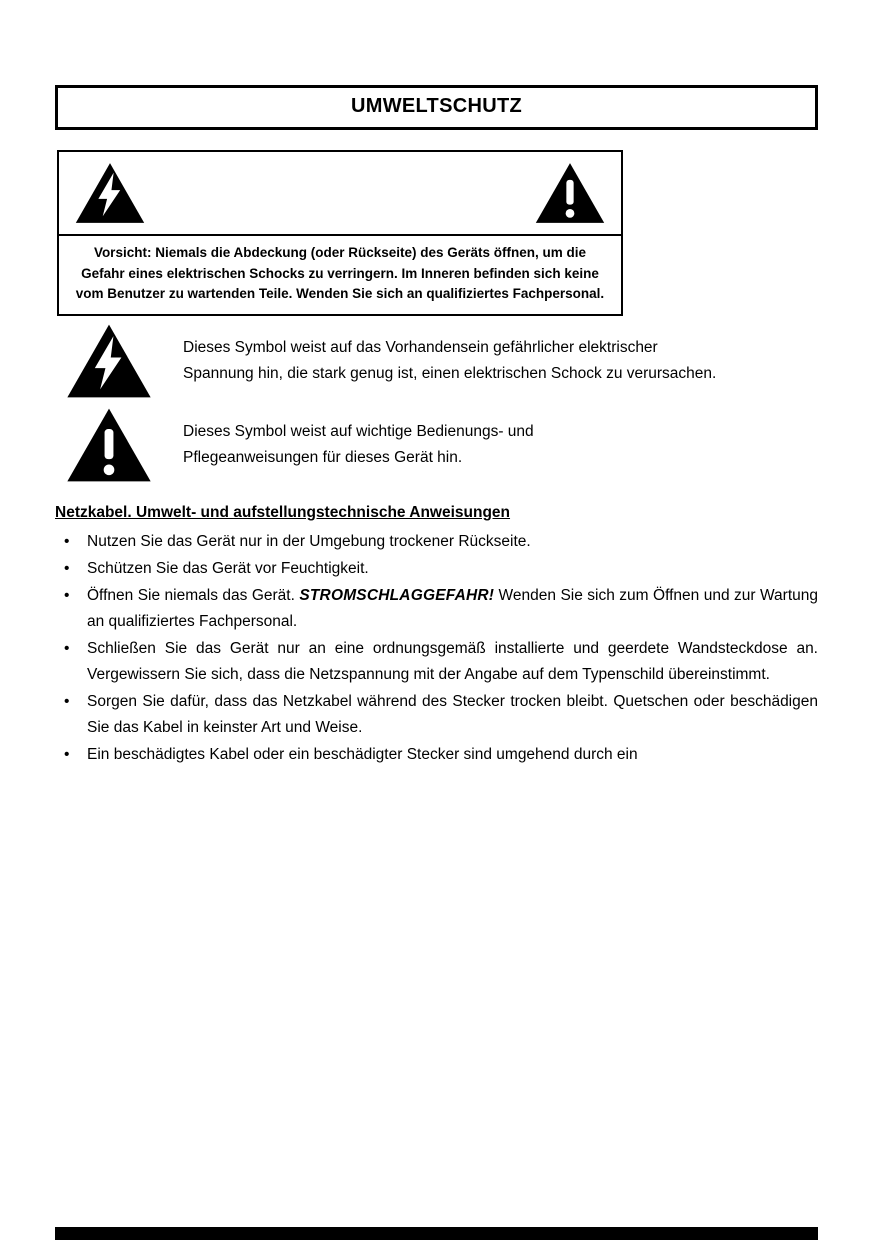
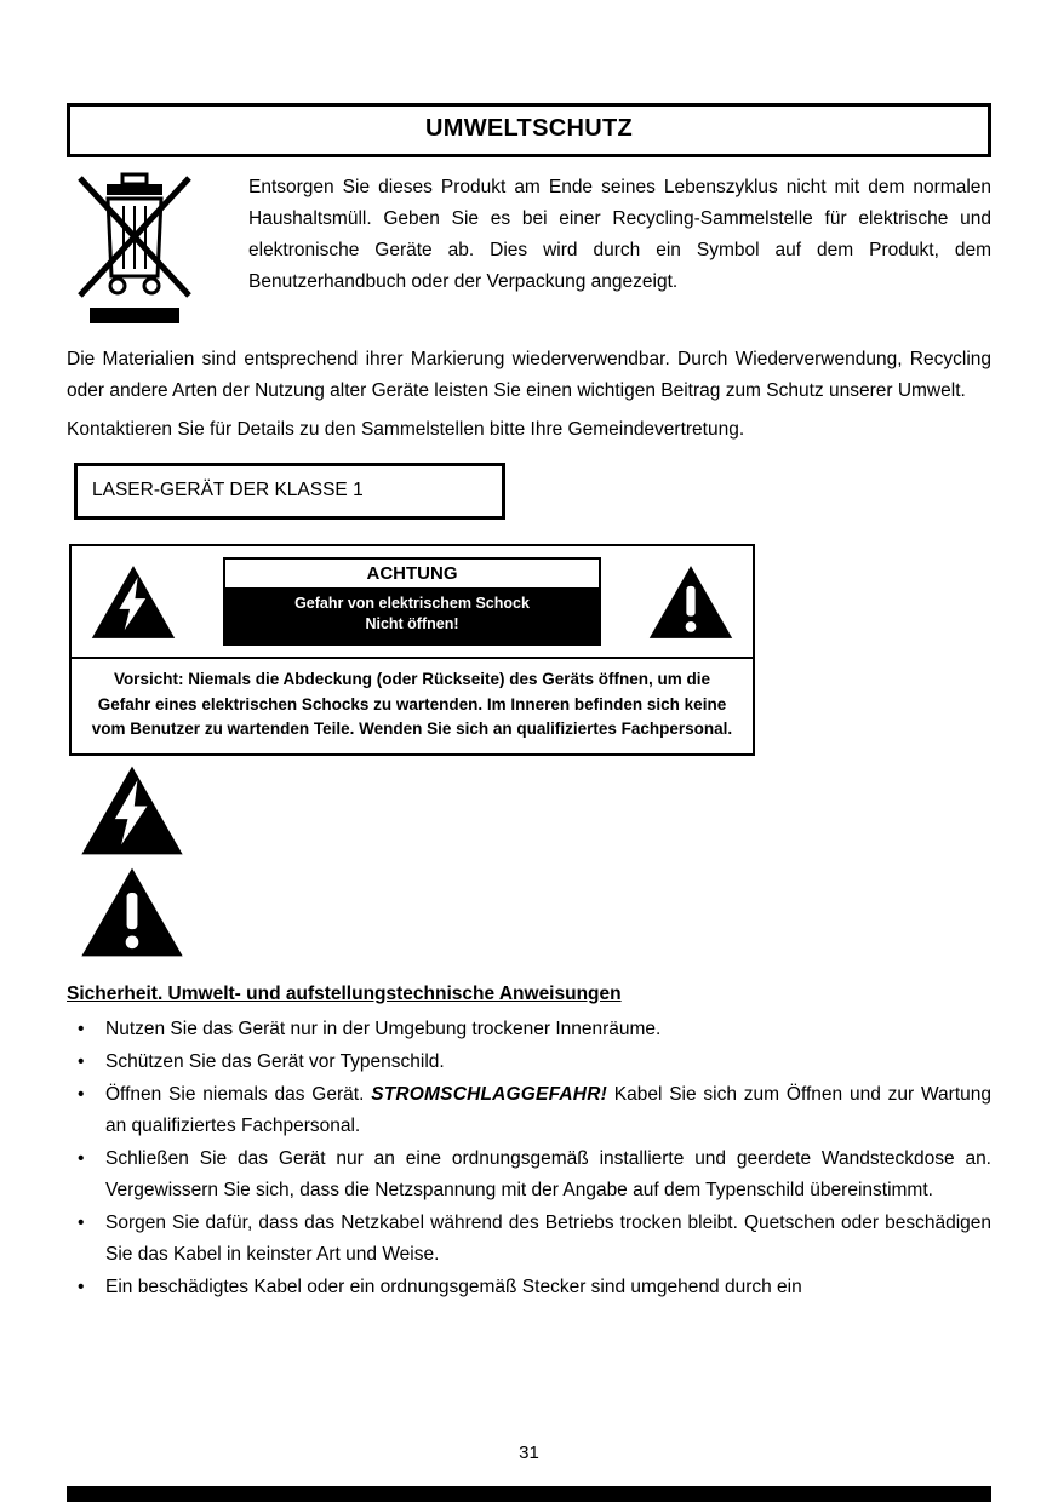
  UMWELTSCHUTZ
+ Entsorgen Sie dieses Produkt am Ende seines Lebenszyklus nicht mit dem normalen Haushaltsmüll. Geben Sie es bei einer Recycling-Sammelstelle für elektrische und elektronische Geräte ab. Dies wird durch ein Symbol auf dem Produkt, dem Benutzerhandbuch oder der Verpackung angezeigt.
+ Die Materialien sind entsprechend ihrer Markierung wiederverwendbar. Durch Wiederverwendung, Recycling oder andere Arten der Nutzung alter Geräte leisten Sie einen wichtigen Beitrag zum Schutz unserer Umwelt.
+ Kontaktieren Sie für Details zu den Sammelstellen bitte Ihre Gemeindevertretung.
+ LASER-GERÄT DER KLASSE 1
+ ACHTUNG
+ Gefahr von elektrischem Schock
+ Nicht öffnen!
- Vorsicht: Niemals die Abdeckung (oder Rückseite) des Geräts öffnen, um die Gefahr eines elektrischen Schocks zu verringern. Im Inneren befinden sich keine vom Benutzer zu wartenden Teile. Wenden Sie sich an qualifiziertes Fachpersonal.
+ Vorsicht: Niemals die Abdeckung (oder Rückseite) des Geräts öffnen, um die Gefahr eines elektrischen Schocks zu wartenden. Im Inneren befinden sich keine vom Benutzer zu wartenden Teile. Wenden Sie sich an qualifiziertes Fachpersonal.
- Dieses Symbol weist auf das Vorhandensein gefährlicher elektrischer Spannung hin, die stark genug ist, einen elektrischen Schock zu verursachen.
- Dieses Symbol weist auf wichtige Bedienungs- und Pflegeanweisungen für dieses Gerät hin.
- Netzkabel. Umwelt- und aufstellungstechnische Anweisungen
+ Sicherheit. Umwelt- und aufstellungstechnische Anweisungen
  •
- Nutzen Sie das Gerät nur in der Umgebung trockener Rückseite.
+ Nutzen Sie das Gerät nur in der Umgebung trockener Innenräume.
  •
- Schützen Sie das Gerät vor Feuchtigkeit.
+ Schützen Sie das Gerät vor Typenschild.
  •
- Öffnen Sie niemals das Gerät. STROMSCHLAGGEFAHR! Wenden Sie sich zum Öffnen und zur Wartung an qualifiziertes Fachpersonal.
+ Öffnen Sie niemals das Gerät. STROMSCHLAGGEFAHR! Kabel Sie sich zum Öffnen und zur Wartung an qualifiziertes Fachpersonal.
  •
  Schließen Sie das Gerät nur an eine ordnungsgemäß installierte und geerdete Wandsteckdose an. Vergewissern Sie sich, dass die Netzspannung mit der Angabe auf dem Typenschild übereinstimmt.
  •
- Sorgen Sie dafür, dass das Netzkabel während des Stecker trocken bleibt. Quetschen oder beschädigen Sie das Kabel in keinster Art und Weise.
+ Sorgen Sie dafür, dass das Netzkabel während des Betriebs trocken bleibt. Quetschen oder beschädigen Sie das Kabel in keinster Art und Weise.
  •
- Ein beschädigtes Kabel oder ein beschädigter Stecker sind umgehend durch ein
+ Ein beschädigtes Kabel oder ein ordnungsgemäß Stecker sind umgehend durch ein
+ 31
